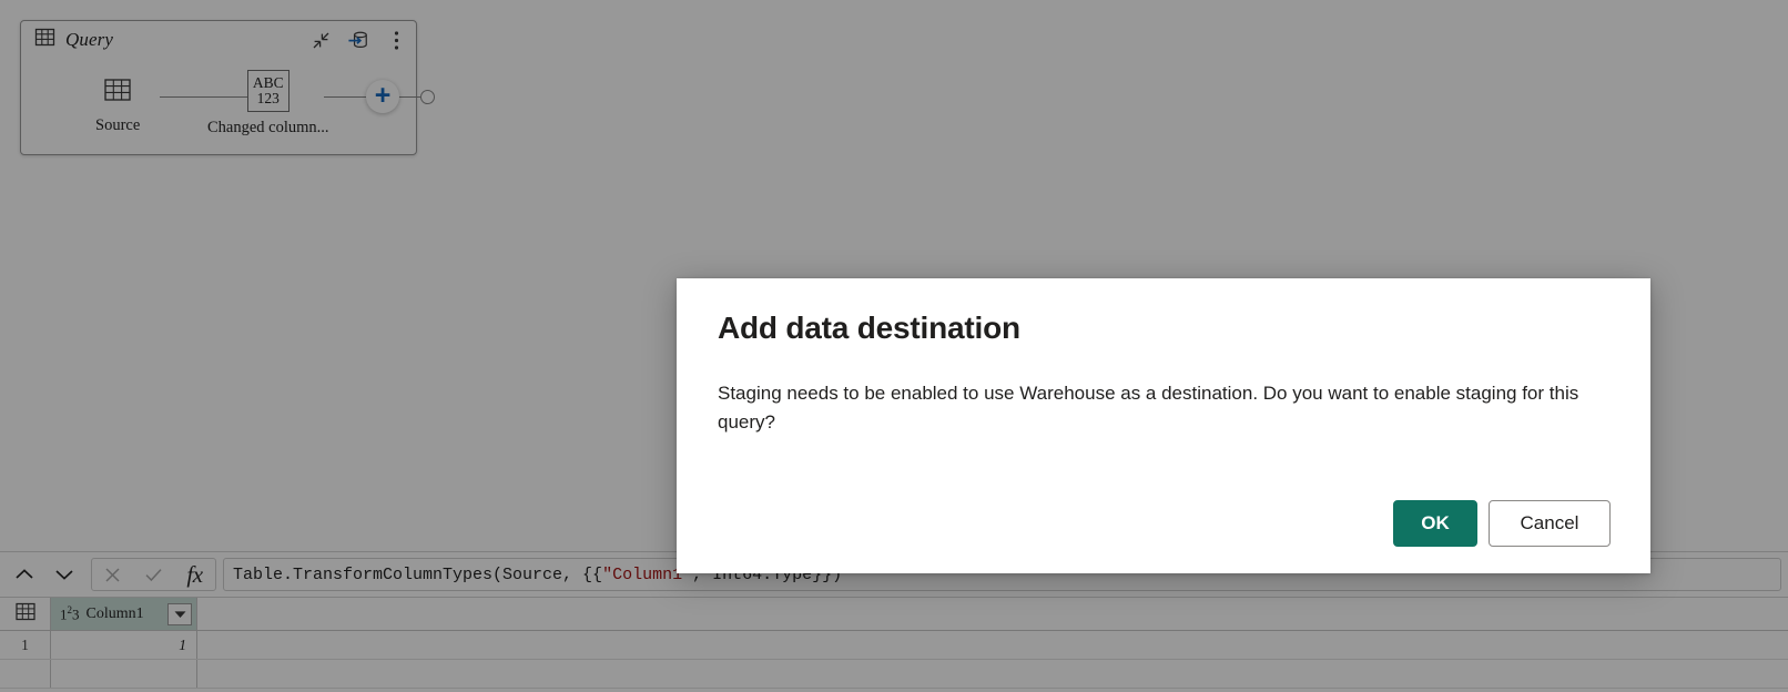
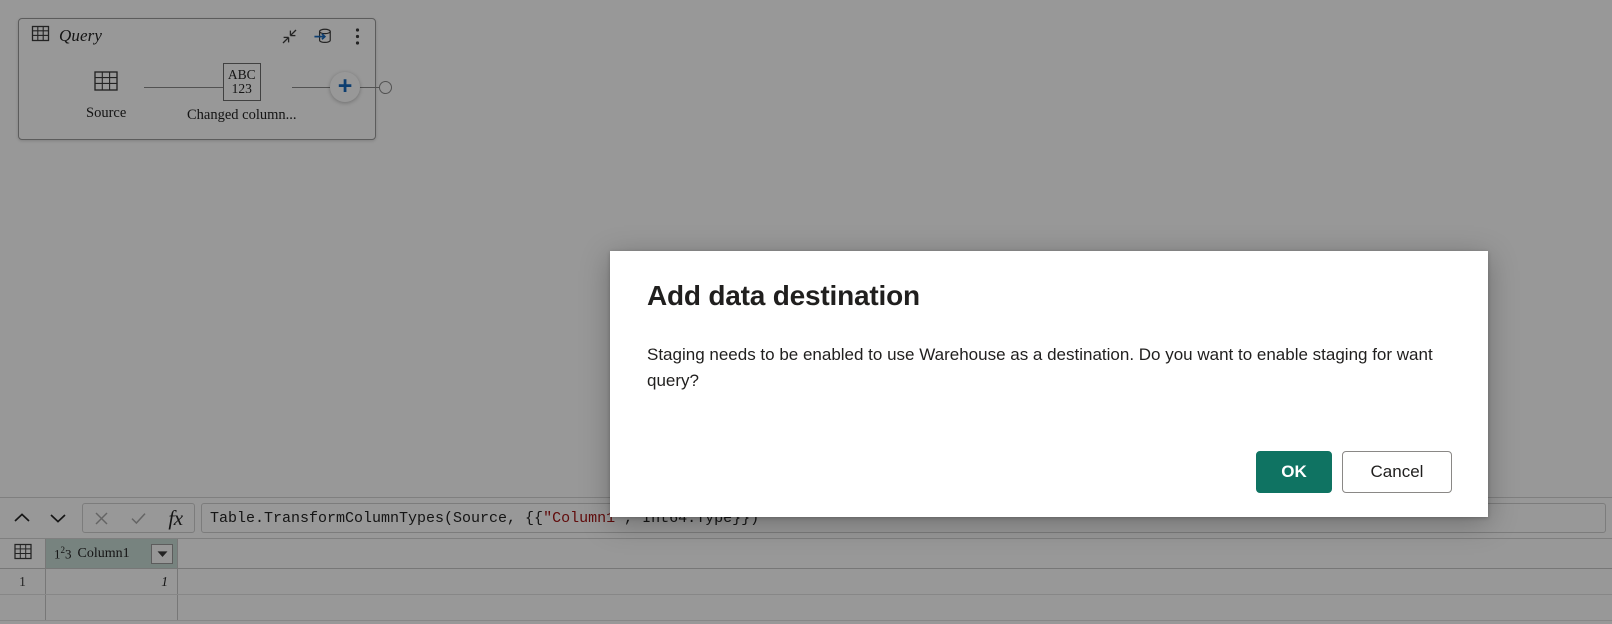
  Query
  Source
  ABC
  123
  Changed column...
  +
  fx
  Table.TransformColumnTypes(Source, {{"Column1", Int64.Type}})
  123
  Column1
  1
  1
  Add data destination
- Staging needs to be enabled to use Warehouse as a destination. Do you want to enable staging for this query?
+ Staging needs to be enabled to use Warehouse as a destination. Do you want to enable staging for want query?
  OK
  Cancel
